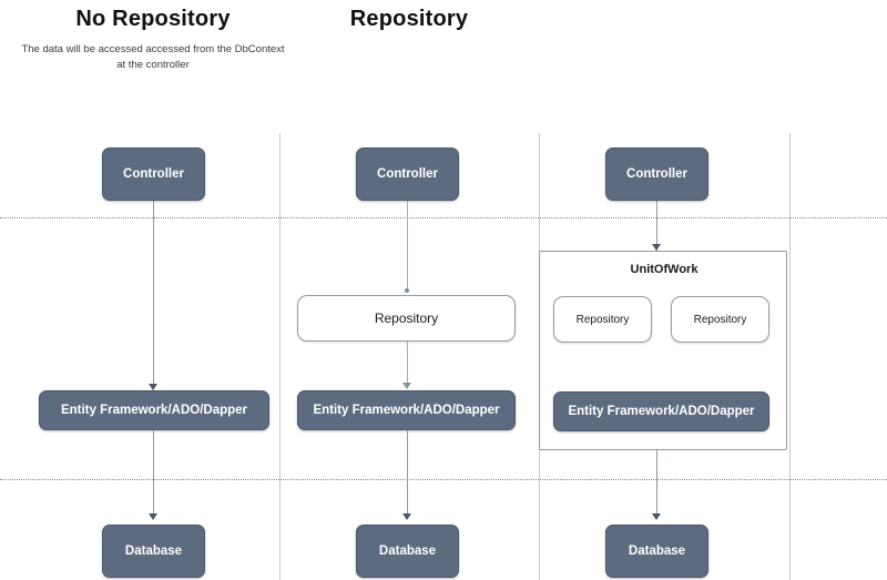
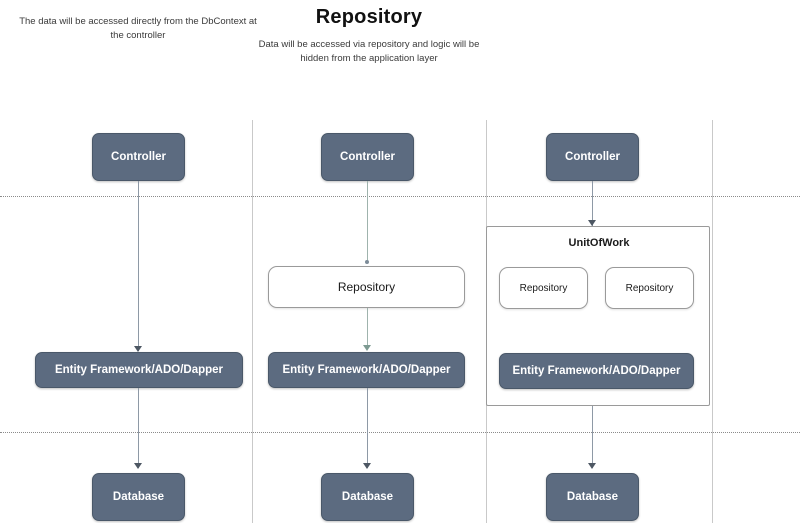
- No Repository
- The data will be accessed accessed from the DbContext at the controller
+ The data will be accessed directly from the DbContext at the controller
  Repository
+ Data will be accessed via repository and logic will be hidden from the application layer
  Controller
  Entity Framework/ADO/Dapper
  Database
  Controller
  Repository
  Entity Framework/ADO/Dapper
  Database
  Controller
  UnitOfWork
  Repository
  Repository
  Entity Framework/ADO/Dapper
  Database
